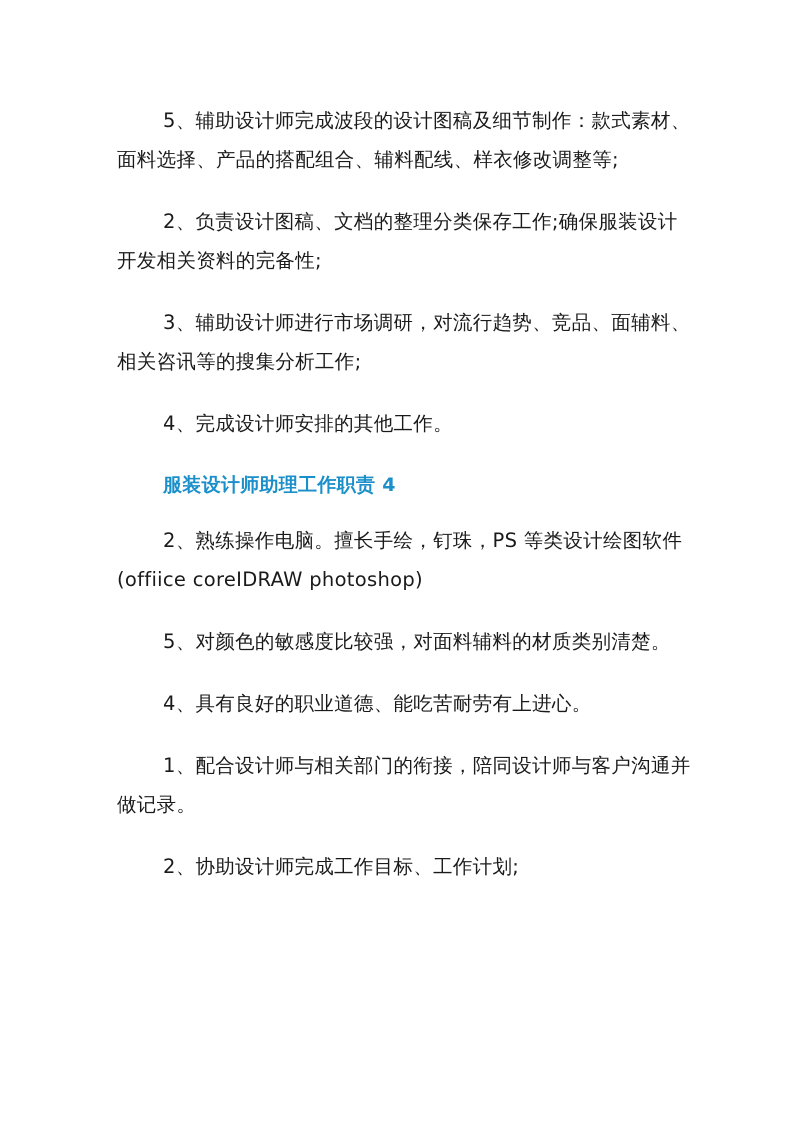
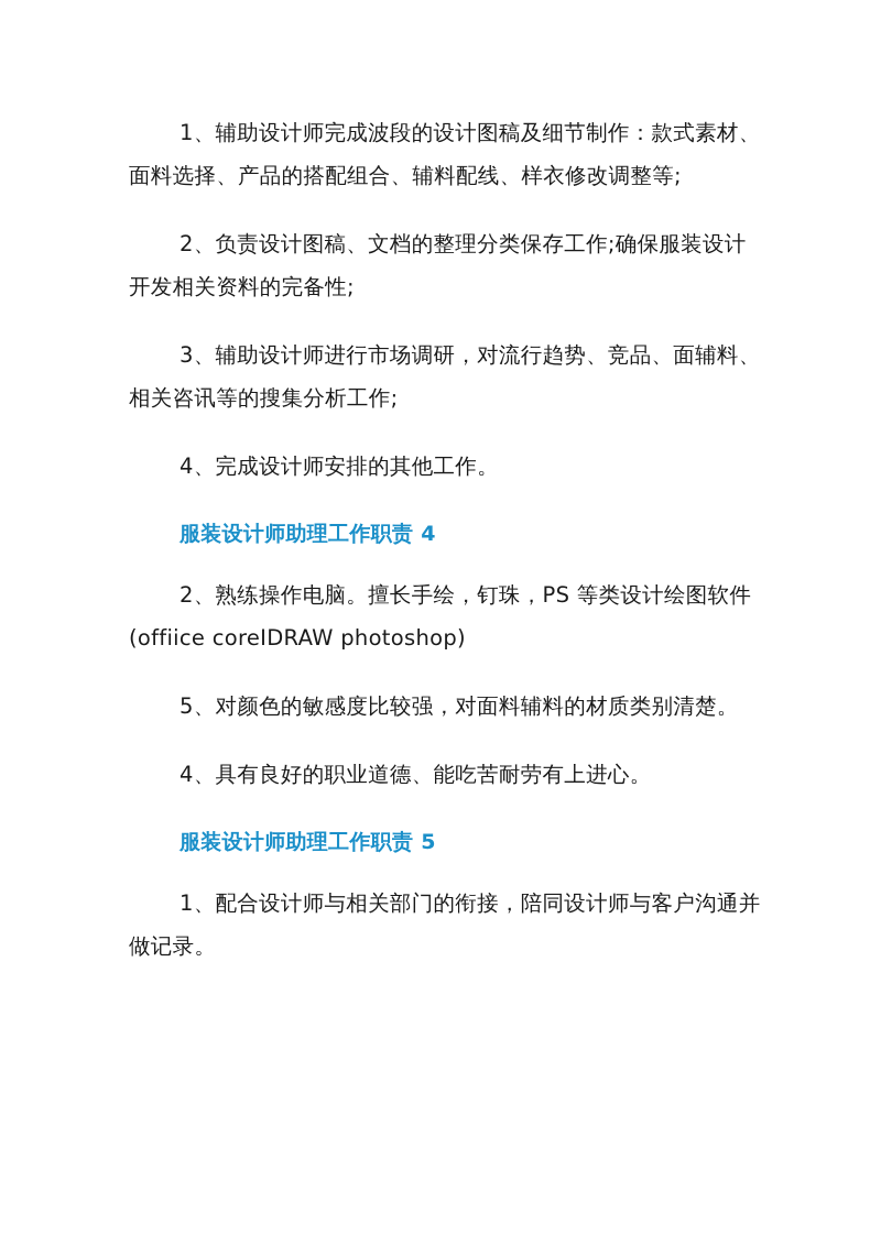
- 5、辅助设计师完成波段的设计图稿及细节制作：款式素材、面料选择、产品的搭配组合、辅料配线、样衣修改调整等;
+ 1、辅助设计师完成波段的设计图稿及细节制作：款式素材、面料选择、产品的搭配组合、辅料配线、样衣修改调整等;
  2、负责设计图稿、文档的整理分类保存工作;确保服装设计开发相关资料的完备性;
  3、辅助设计师进行市场调研，对流行趋势、竞品、面辅料、相关咨讯等的搜集分析工作;
  4、完成设计师安排的其他工作。
  服装设计师助理工作职责 4
  2、熟练操作电脑。擅长手绘，钉珠，PS 等类设计绘图软件(offiice coreIDRAW photoshop)
  5、对颜色的敏感度比较强，对面料辅料的材质类别清楚。
  4、具有良好的职业道德、能吃苦耐劳有上进心。
+ 服装设计师助理工作职责 5
  1、配合设计师与相关部门的衔接，陪同设计师与客户沟通并做记录。
- 2、协助设计师完成工作目标、工作计划;
